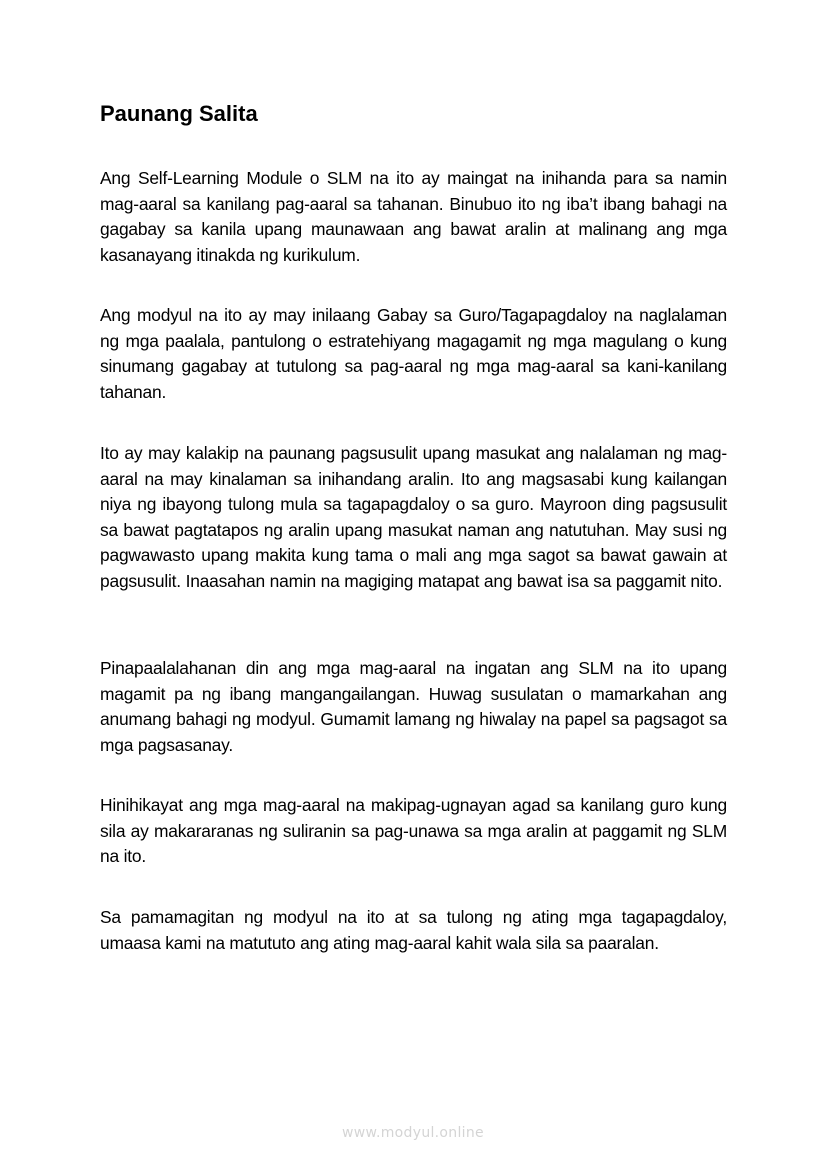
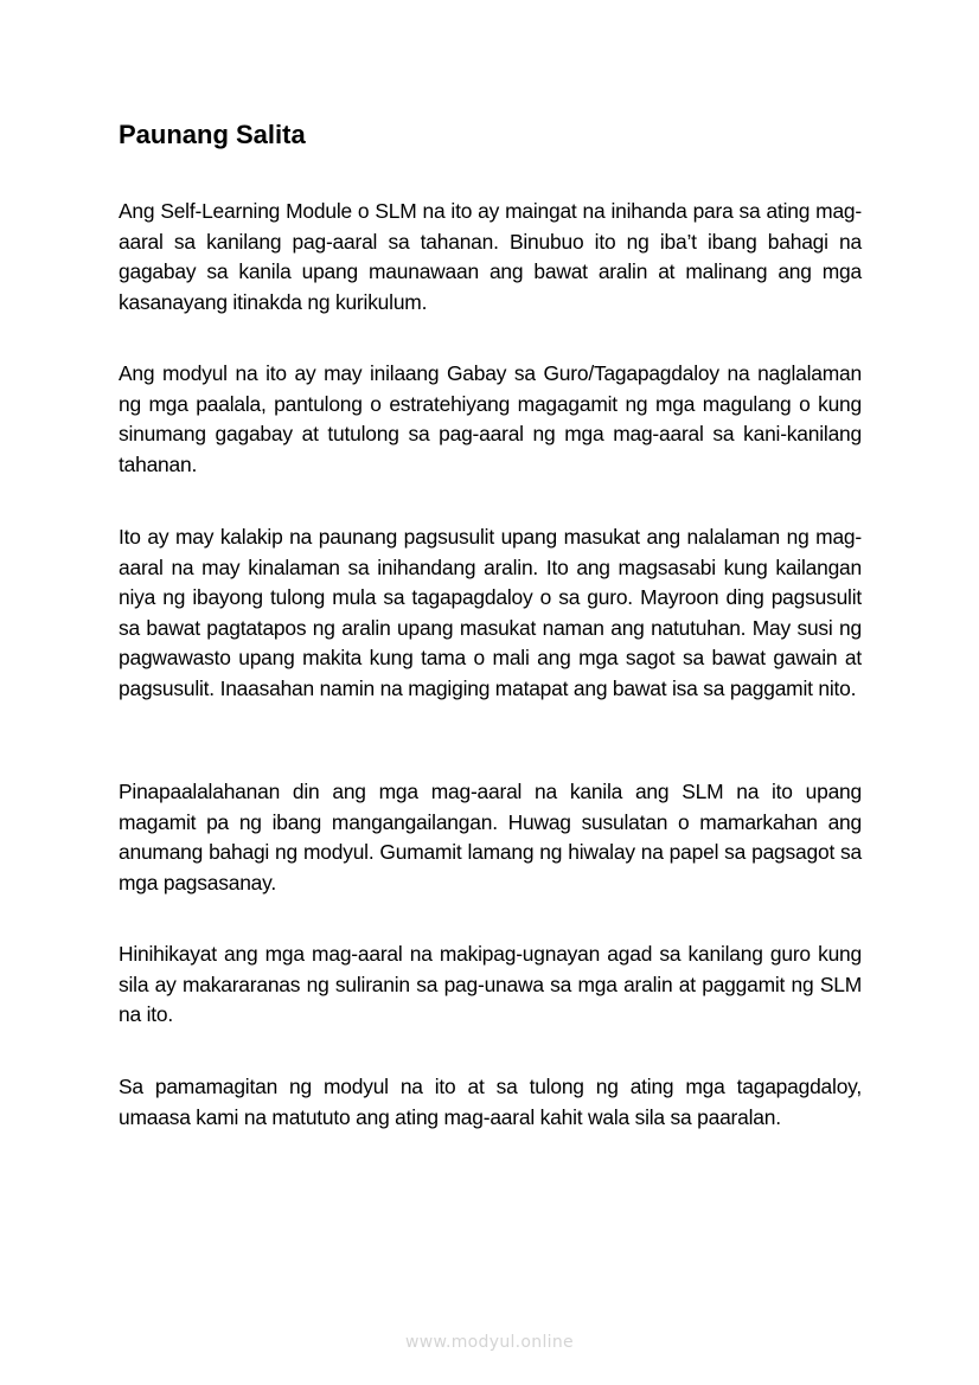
  Paunang Salita
- Ang Self-Learning Module o SLM na ito ay maingat na inihanda para sa namin mag-aaral sa kanilang pag-aaral sa tahanan. Binubuo ito ng iba’t ibang bahagi na gagabay sa kanila upang maunawaan ang bawat aralin at malinang ang mga kasanayang itinakda ng kurikulum.
+ Ang Self-Learning Module o SLM na ito ay maingat na inihanda para sa ating mag-aaral sa kanilang pag-aaral sa tahanan. Binubuo ito ng iba’t ibang bahagi na gagabay sa kanila upang maunawaan ang bawat aralin at malinang ang mga kasanayang itinakda ng kurikulum.
  Ang modyul na ito ay may inilaang Gabay sa Guro/Tagapagdaloy na naglalaman ng mga paalala, pantulong o estratehiyang magagamit ng mga magulang o kung sinumang gagabay at tutulong sa pag-aaral ng mga mag-aaral sa kani-kanilang tahanan.
  Ito ay may kalakip na paunang pagsusulit upang masukat ang nalalaman ng mag-aaral na may kinalaman sa inihandang aralin. Ito ang magsasabi kung kailangan niya ng ibayong tulong mula sa tagapagdaloy o sa guro. Mayroon ding pagsusulit sa bawat pagtatapos ng aralin upang masukat naman ang natutuhan. May susi ng pagwawasto upang makita kung tama o mali ang mga sagot sa bawat gawain at pagsusulit. Inaasahan namin na magiging matapat ang bawat isa sa paggamit nito.
- Pinapaalalahanan din ang mga mag-aaral na ingatan ang SLM na ito upang magamit pa ng ibang mangangailangan. Huwag susulatan o mamarkahan ang anumang bahagi ng modyul. Gumamit lamang ng hiwalay na papel sa pagsagot sa mga pagsasanay.
+ Pinapaalalahanan din ang mga mag-aaral na kanila ang SLM na ito upang magamit pa ng ibang mangangailangan. Huwag susulatan o mamarkahan ang anumang bahagi ng modyul. Gumamit lamang ng hiwalay na papel sa pagsagot sa mga pagsasanay.
  Hinihikayat ang mga mag-aaral na makipag-ugnayan agad sa kanilang guro kung sila ay makararanas ng suliranin sa pag-unawa sa mga aralin at paggamit ng SLM na ito.
  Sa pamamagitan ng modyul na ito at sa tulong ng ating mga tagapagdaloy, umaasa kami na matututo ang ating mag-aaral kahit wala sila sa paaralan.
  www.modyul.online
